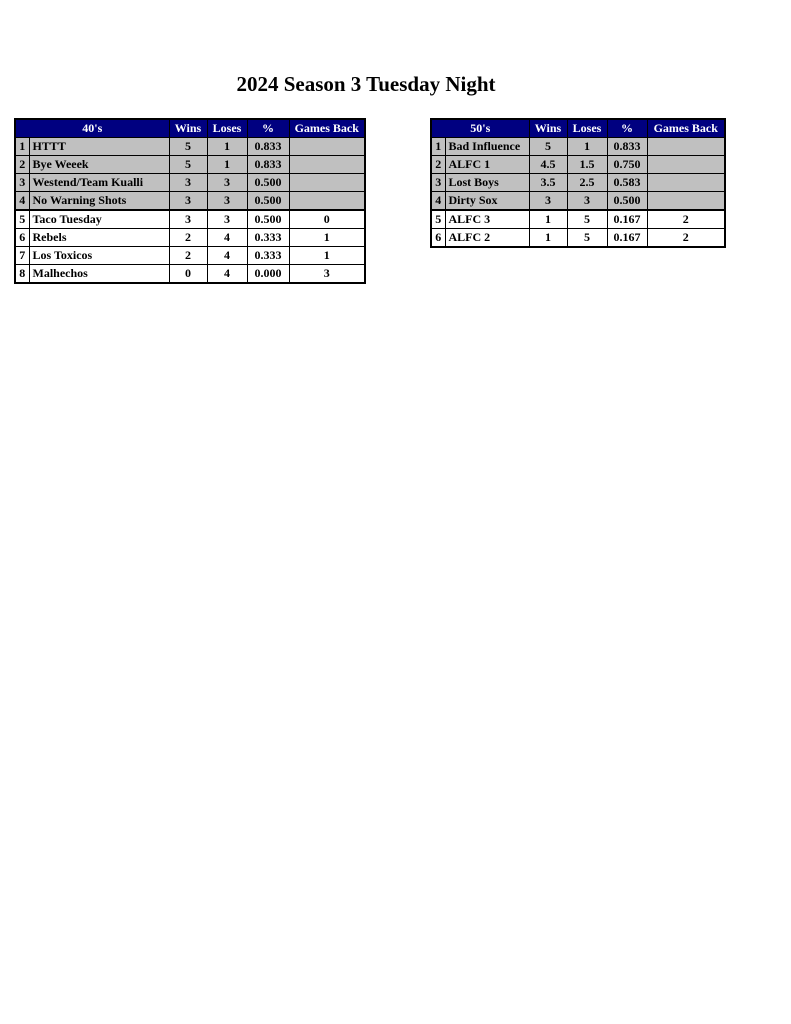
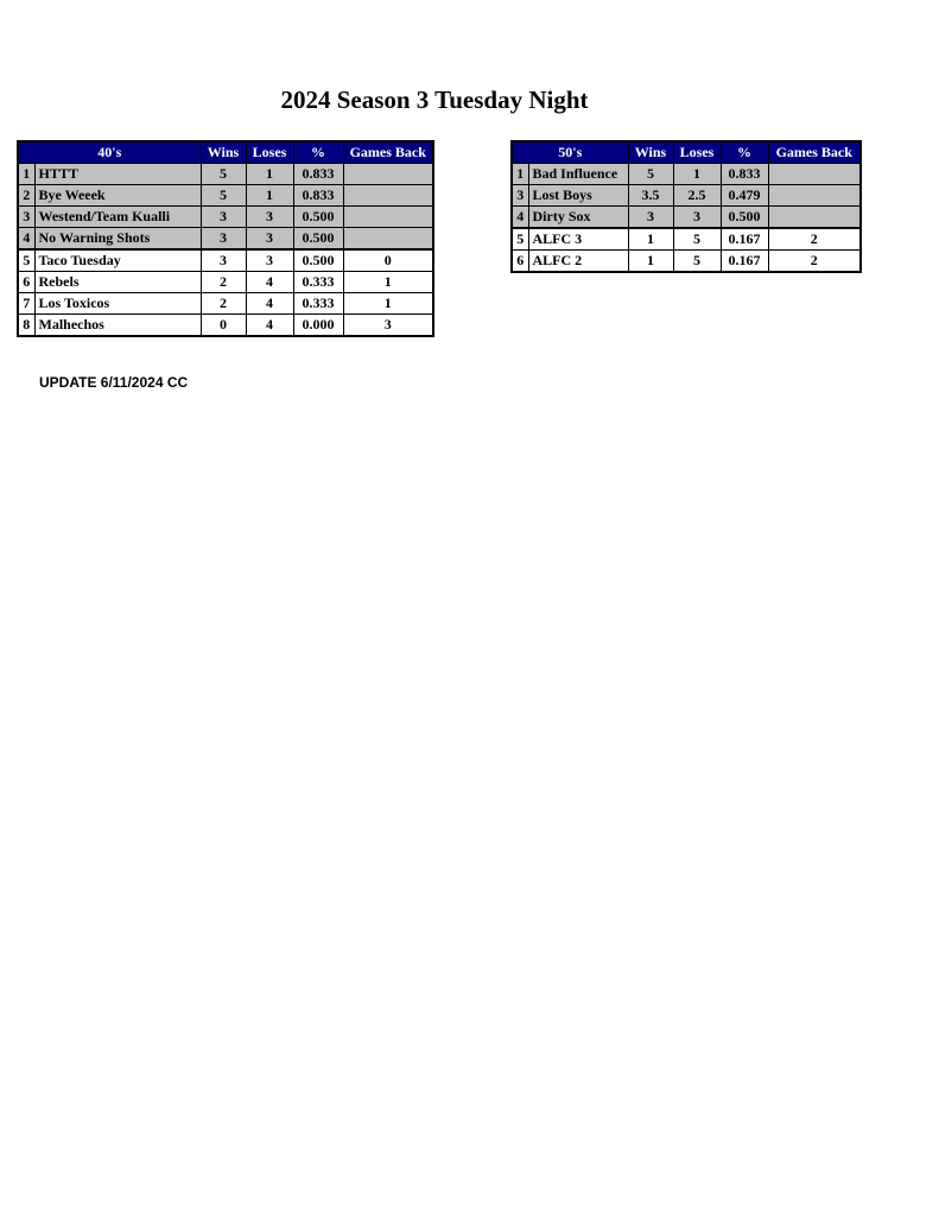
  2024 Season 3 Tuesday Night
  40's	Wins	Loses	%	Games Back
  1	HTTT	5	1	0.833
  2	Bye Weeek	5	1	0.833
  3	Westend/Team Kualli	3	3	0.500
  4	No Warning Shots	3	3	0.500
  5	Taco Tuesday	3	3	0.500	0
  6	Rebels	2	4	0.333	1
  7	Los Toxicos	2	4	0.333	1
  8	Malhechos	0	4	0.000	3
  50's	Wins	Loses	%	Games Back
  1	Bad Influence	5	1	0.833
- 2	ALFC 1	4.5	1.5	0.750
- 3	Lost Boys	3.5	2.5	0.583
+ 3	Lost Boys	3.5	2.5	0.479
  4	Dirty Sox	3	3	0.500
  5	ALFC 3	1	5	0.167	2
  6	ALFC 2	1	5	0.167	2
+ UPDATE 6/11/2024 CC
